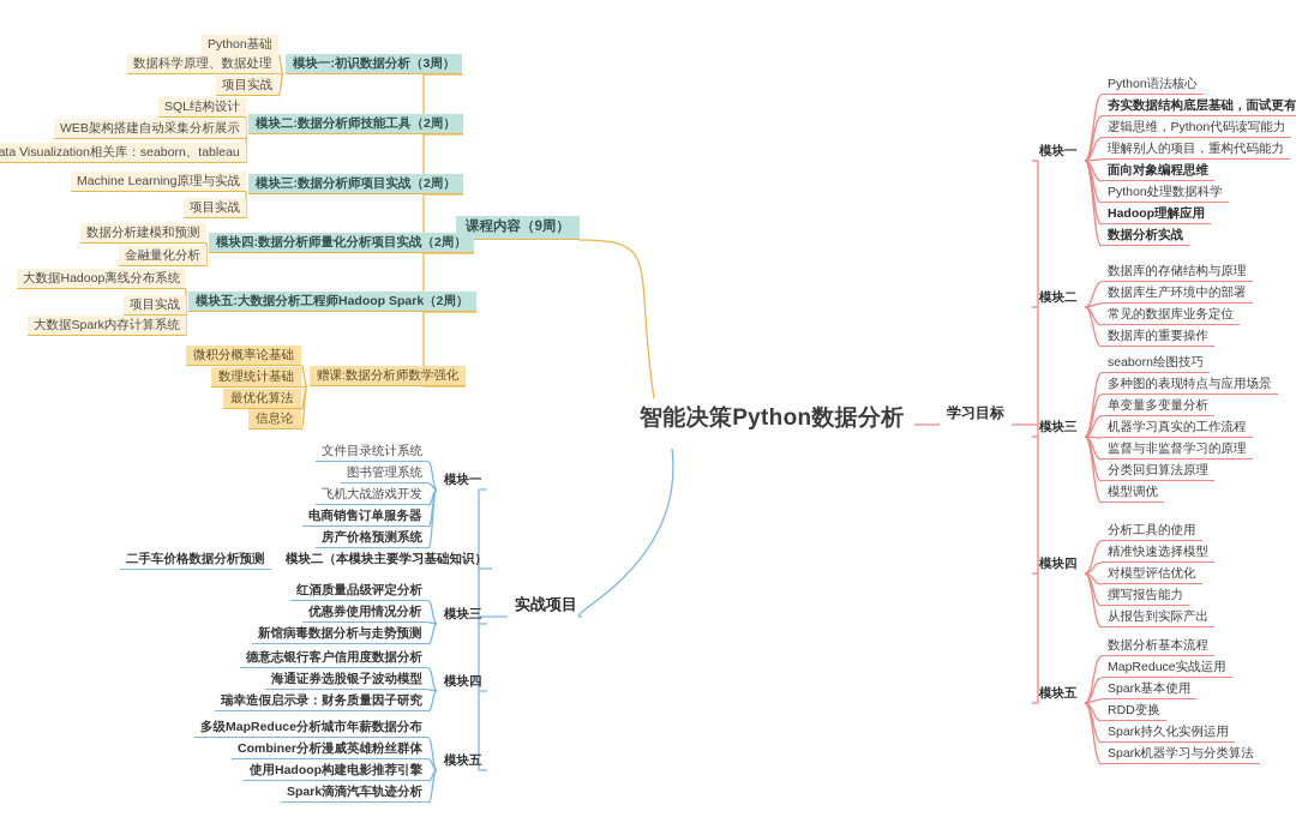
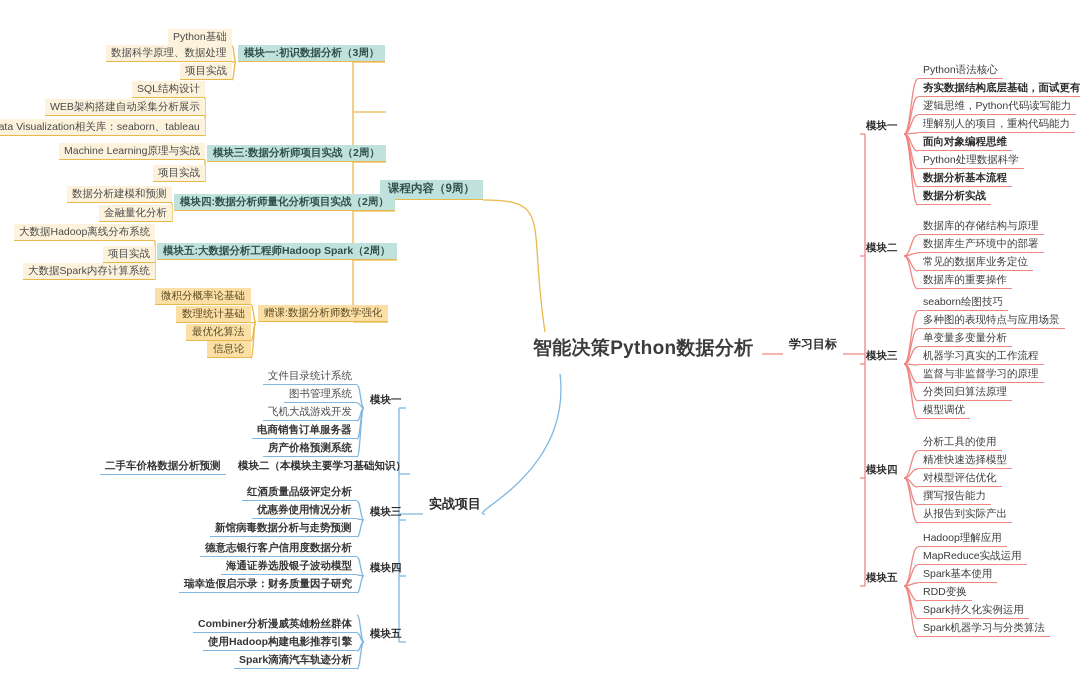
  智能决策Python数据分析
  课程内容（9周）
  模块一:初识数据分析（3周）
  Python基础
  数据科学原理、数据处理
  项目实战
- 模块二:数据分析师技能工具（2周）
  SQL结构设计
  WEB架构搭建自动采集分析展示
  ata Visualization相关库：seaborn、tableau
  模块三:数据分析师项目实战（2周）
  Machine Learning原理与实战
  项目实战
  模块四:数据分析师量化分析项目实战（2周）
  数据分析建模和预测
  金融量化分析
  模块五:大数据分析工程师Hadoop Spark（2周）
  大数据Hadoop离线分布系统
  项目实战
  大数据Spark内存计算系统
  赠课:数据分析师数学强化
  微积分概率论基础
  数理统计基础
  最优化算法
  信息论
  实战项目
  模块一
  文件目录统计系统
  图书管理系统
  飞机大战游戏开发
  电商销售订单服务器
  房产价格预测系统
  模块二（本模块主要学习基础知识）
  二手车价格数据分析预测
  模块三
  红酒质量品级评定分析
  优惠券使用情况分析
  新馆病毒数据分析与走势预测
  模块四
  德意志银行客户信用度数据分析
  海通证券选股银子波动模型
  瑞幸造假启示录：财务质量因子研究
  模块五
- 多级MapReduce分析城市年薪数据分布
  Combiner分析漫威英雄粉丝群体
  使用Hadoop构建电影推荐引擎
  Spark滴滴汽车轨迹分析
  学习目标
  模块一
  Python语法核心
  夯实数据结构底层基础，面试更有
  逻辑思维，Python代码读写能力
  理解别人的项目，重构代码能力
  面向对象编程思维
  Python处理数据科学
- Hadoop理解应用
+ 数据分析基本流程
  数据分析实战
  模块二
  数据库的存储结构与原理
  数据库生产环境中的部署
  常见的数据库业务定位
  数据库的重要操作
  模块三
  seaborn绘图技巧
  多种图的表现特点与应用场景
  单变量多变量分析
  机器学习真实的工作流程
  监督与非监督学习的原理
  分类回归算法原理
  模型调优
  模块四
  分析工具的使用
  精准快速选择模型
  对模型评估优化
  撰写报告能力
  从报告到实际产出
  模块五
- 数据分析基本流程
+ Hadoop理解应用
  MapReduce实战运用
  Spark基本使用
  RDD变换
  Spark持久化实例运用
  Spark机器学习与分类算法
